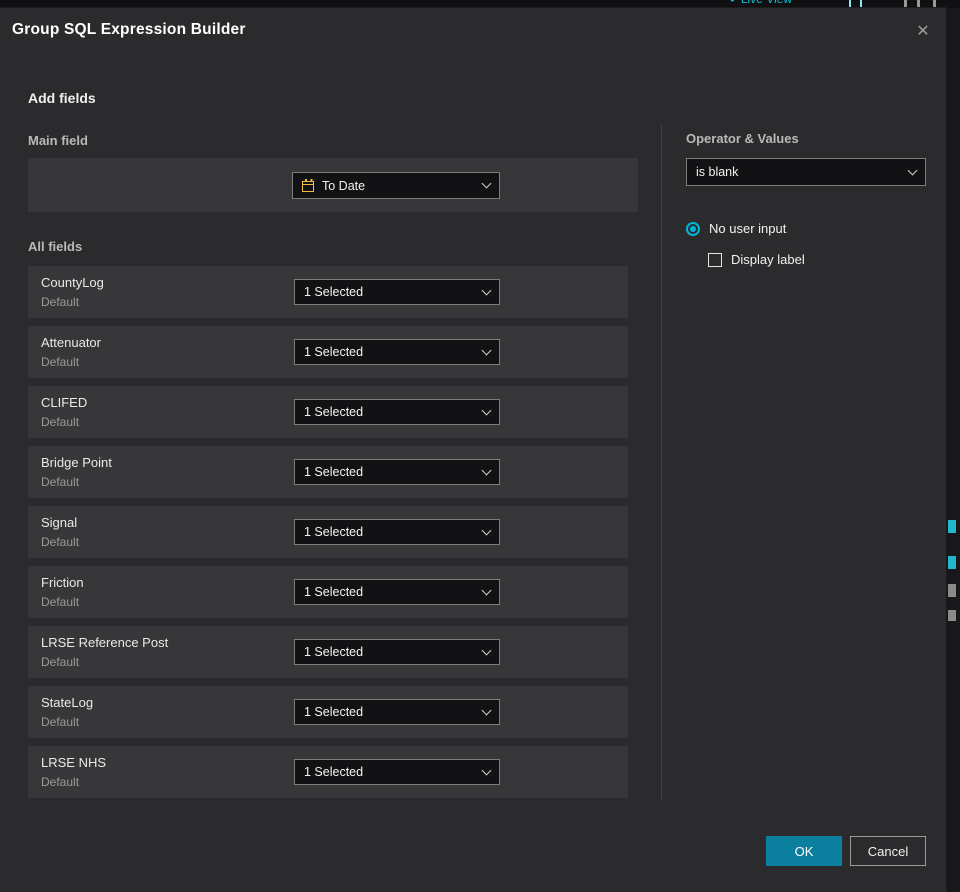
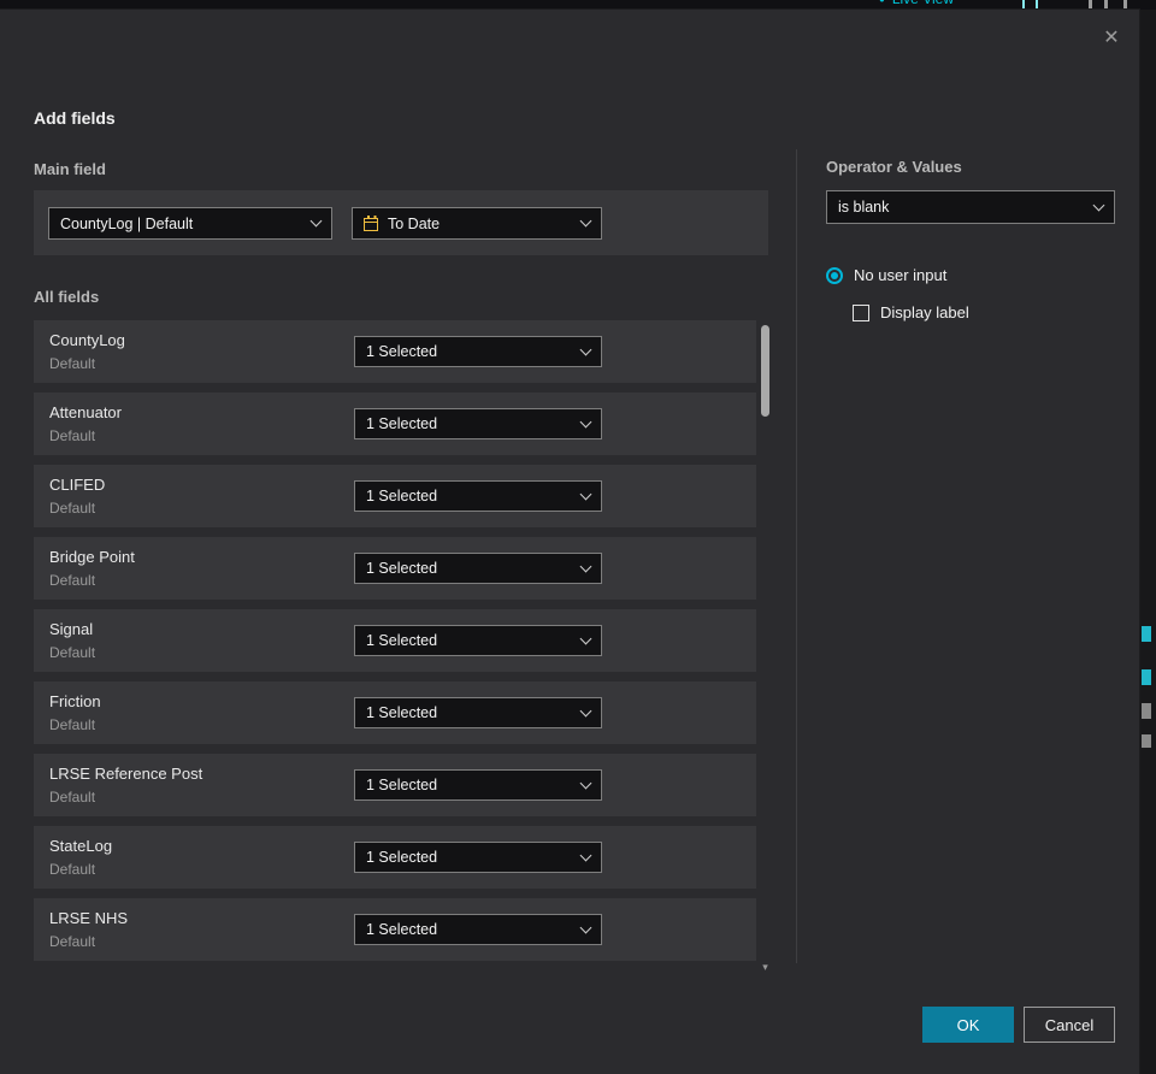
- Group SQL Expression Builder
  ✕
  Add fields
  Main field
+ CountyLog | Default
  To Date
  All fields
  CountyLog
  Default
  1 Selected
  Attenuator
  Default
  1 Selected
  CLIFED
  Default
  1 Selected
  Bridge Point
  Default
  1 Selected
  Signal
  Default
  1 Selected
  Friction
  Default
  1 Selected
  LRSE Reference Post
  Default
  1 Selected
  StateLog
  Default
  1 Selected
  LRSE NHS
  Default
  1 Selected
+ ▾
  Operator & Values
  is blank
  No user input
  Display label
  OK
  Cancel
